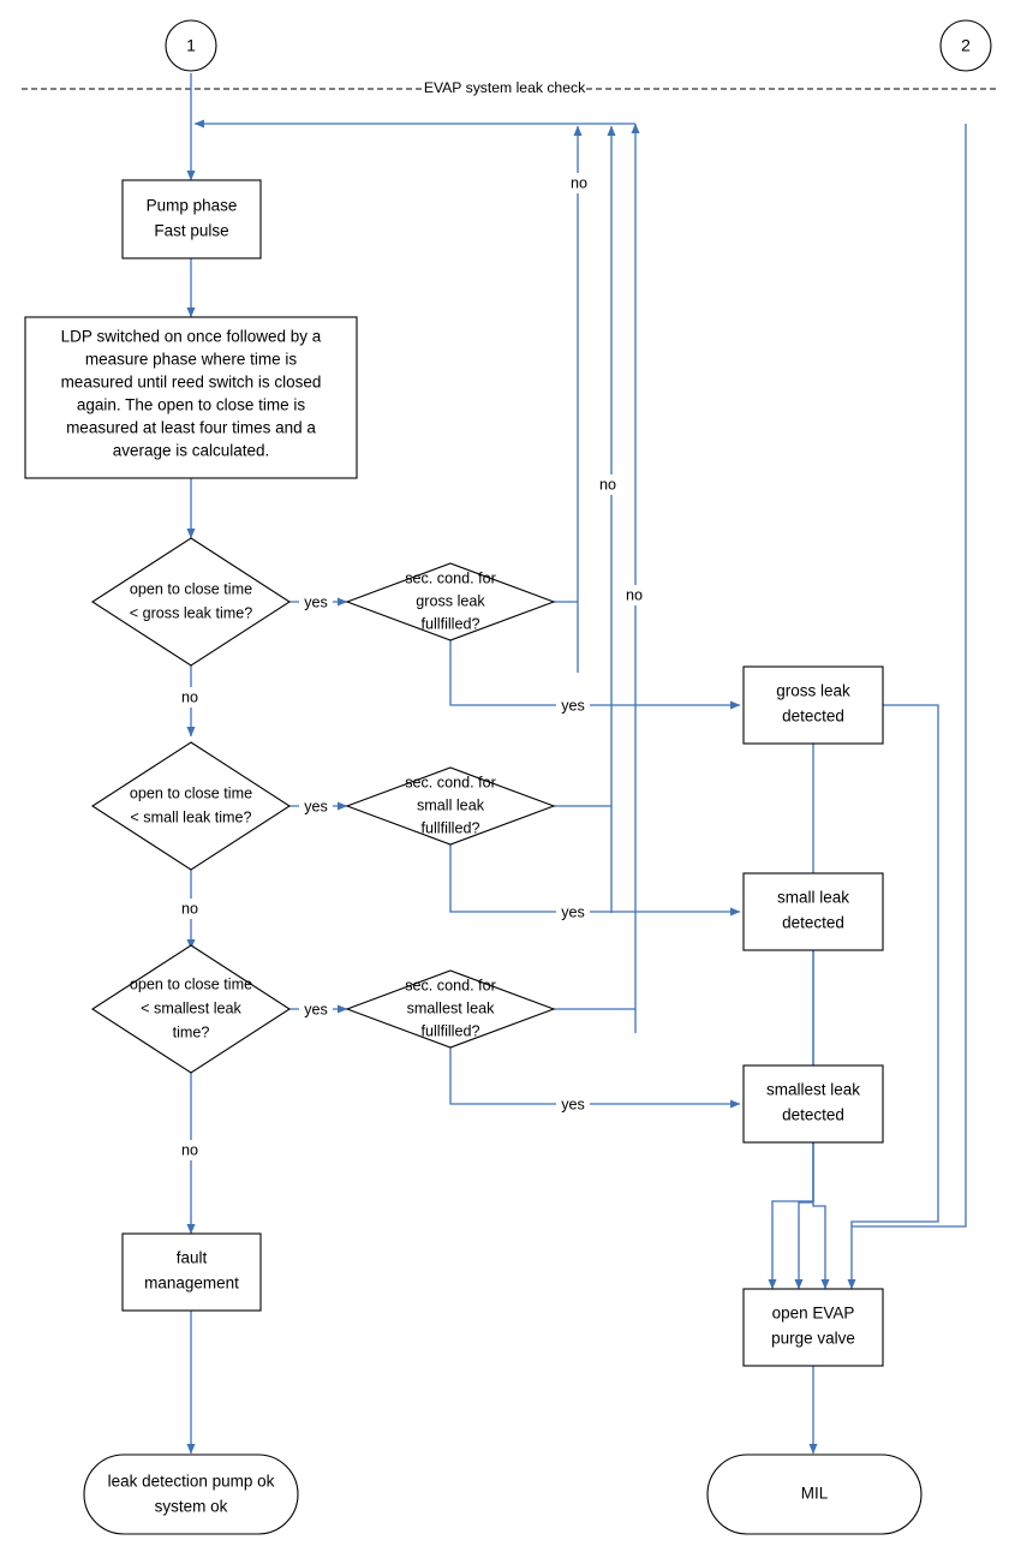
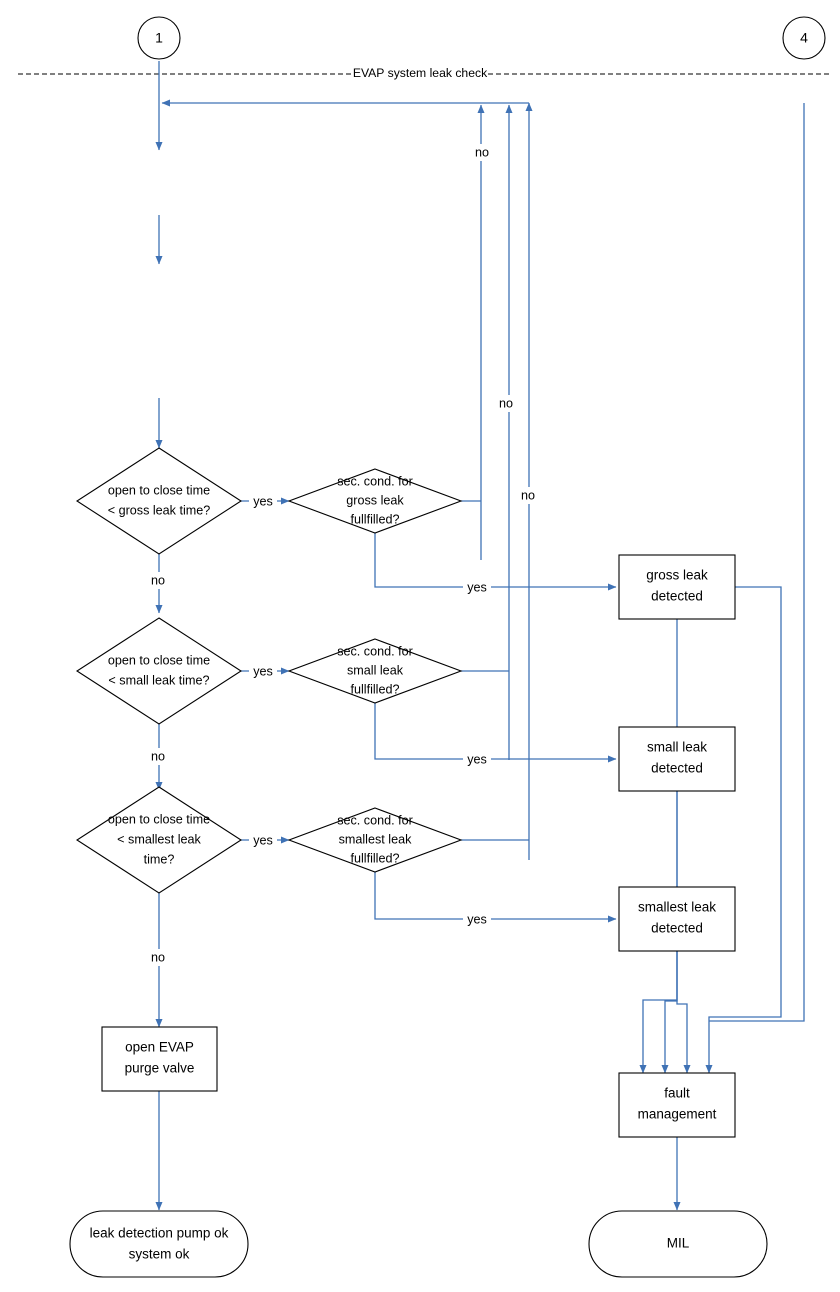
  EVAP system leak check
  1
- 2
+ 4
- Pump phase
- Fast pulse
- LDP switched on once followed by a
- measure phase where time is
- measured until reed switch is closed
- again. The open to close time is
- measured at least four times and a
- average is calculated.
- fault
+ open EVAP
- management
+ purge valve
  gross leak
  detected
  small leak
  detected
  smallest leak
  detected
- open EVAP
+ fault
- purge valve
+ management
  open to close time
  < gross leak time?
  sec. cond. for
  gross leak
  fullfilled?
  open to close time
  < small leak time?
  sec. cond. for
  small leak
  fullfilled?
  open to close time
  < smallest leak
  time?
  sec. cond. for
  smallest leak
  fullfilled?
  leak detection pump ok
  system ok
  MIL
  no
  no
  no
  yes
  no
  yes
  yes
  no
  yes
  yes
  no
  yes
